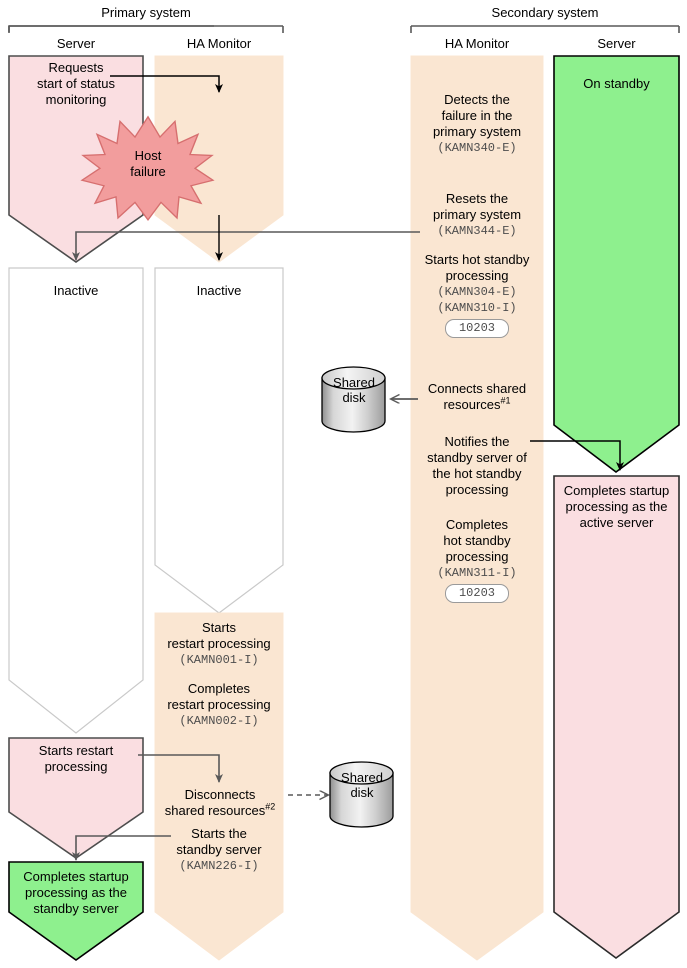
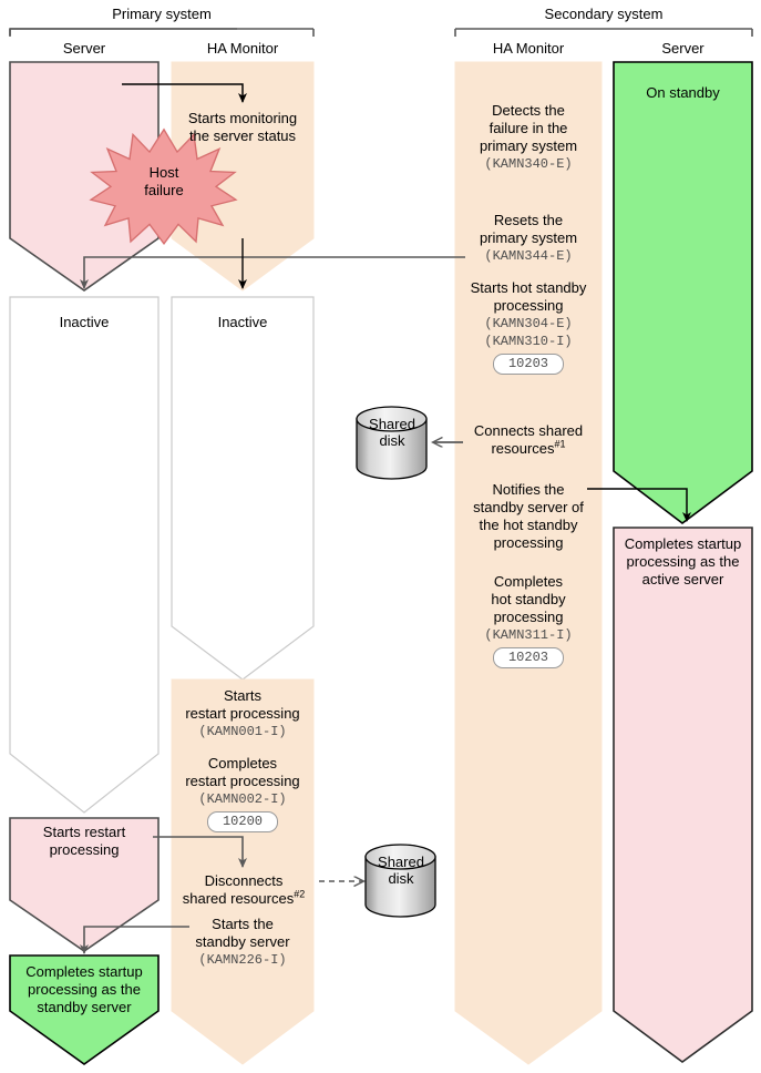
  Primary system
  Secondary system
  Server
  HA Monitor
  HA Monitor
  Server
- Requests
- start of status
- monitoring
  Inactive
  Starts restart
  processing
  Completes startup
  processing as the
  standby server
+ Starts monitoring
+ the server status
  Inactive
  Starts
  restart processing
  (KAMN001-I)
  Completes
  restart processing
  (KAMN002-I)
+ 10200
  Disconnects
  shared resources#2
  Starts the
  standby server
  (KAMN226-I)
  Detects the
  failure in the
  primary system
  (KAMN340-E)
  Resets the
  primary system
  (KAMN344-E)
  Starts hot standby
  processing
  (KAMN304-E)
  (KAMN310-I)
  10203
  Connects shared
  resources#1
  Notifies the
  standby server of
  the hot standby
  processing
  Completes
  hot standby
  processing
  (KAMN311-I)
  10203
  On standby
  Completes startup
  processing as the
  active server
  Shared
  disk
  Shared
  disk
  Host
  failure
